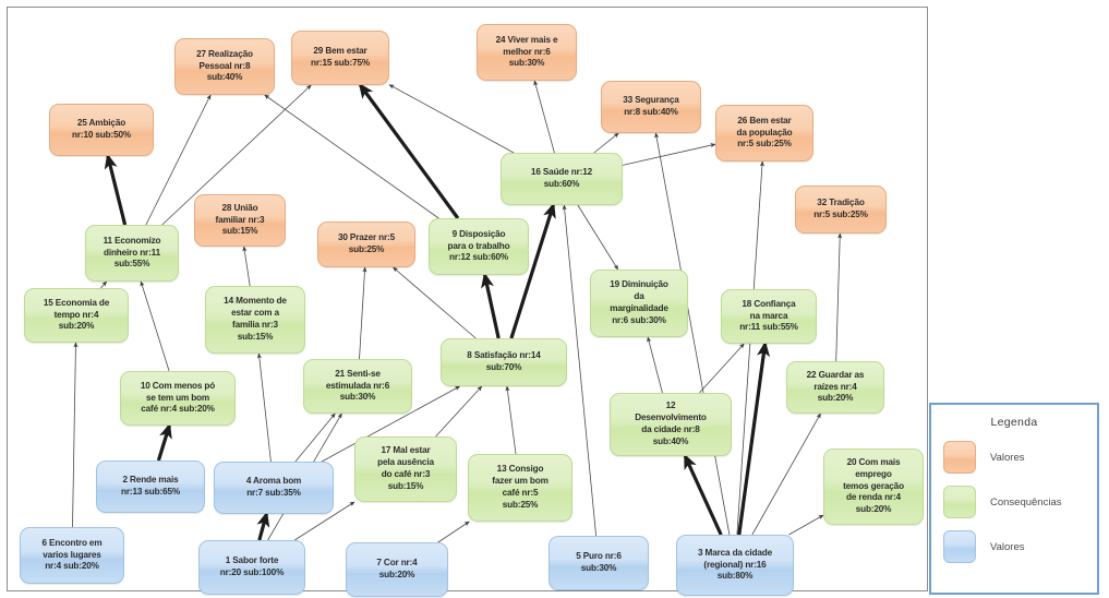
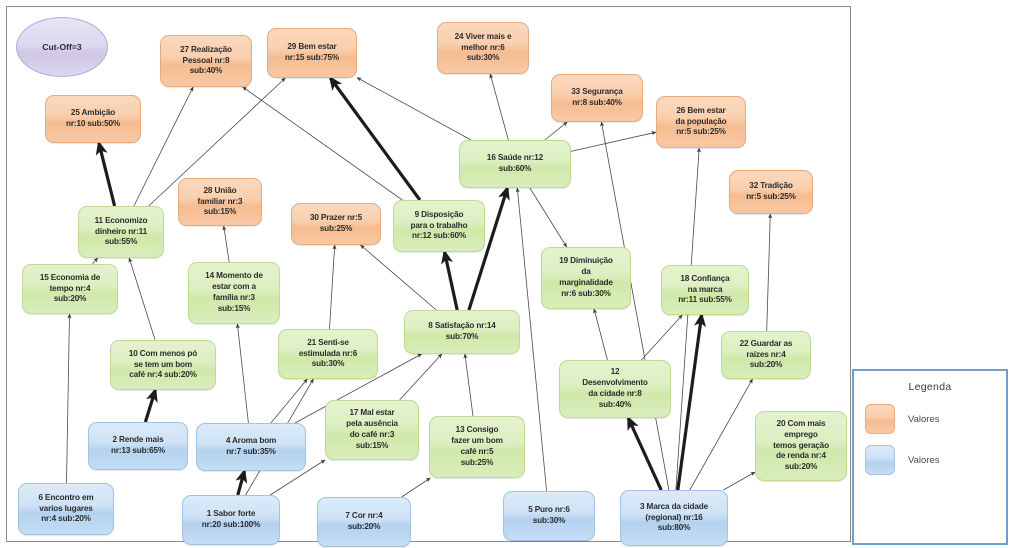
+ Cut-Off=3
  25 Ambição
  nr:10 sub:50%
  27 Realização
  Pessoal nr:8
  sub:40%
  29 Bem estar
  nr:15 sub:75%
  24 Viver mais e
  melhor nr:6
  sub:30%
  33 Segurança
  nr:8 sub:40%
  26 Bem estar
  da população
  nr:5 sub:25%
  32 Tradição
  nr:5 sub:25%
  11 Economizo
  dinheiro nr:11
  sub:55%
  28 União
  familiar nr:3
  sub:15%
  30 Prazer nr:5
  sub:25%
  9 Disposição
  para o trabalho
  nr:12 sub:60%
  16 Saúde nr:12
  sub:60%
  19 Diminuição
  da
  marginalidade
  nr:6 sub:30%
  18 Confiança
  na marca
  nr:11 sub:55%
  15 Economia de
  tempo nr:4
  sub:20%
  14 Momento de
  estar com a
  família nr:3
  sub:15%
  8 Satisfação nr:14
  sub:70%
  22 Guardar as
  raízes nr:4
  sub:20%
  10 Com menos pó
  se tem um bom
  café nr:4 sub:20%
  21 Senti-se
  estimulada nr:6
  sub:30%
  12
  Desenvolvimento
  da cidade nr:8
  sub:40%
  2 Rende mais
  nr:13 sub:65%
  4 Aroma bom
  nr:7 sub:35%
  17 Mal estar
  pela ausência
  do café nr:3
  sub:15%
  13 Consigo
  fazer um bom
  café nr:5
  sub:25%
  20 Com mais
  emprego
  temos geração
  de renda nr:4
  sub:20%
  6 Encontro em
  varios lugares
  nr:4 sub:20%
  1 Sabor forte
  nr:20 sub:100%
  7 Cor nr:4
  sub:20%
  5 Puro nr:6
  sub:30%
  3 Marca da cidade
  (regional) nr:16
  sub:80%
  Legenda
  Valores
- Consequências
  Valores
